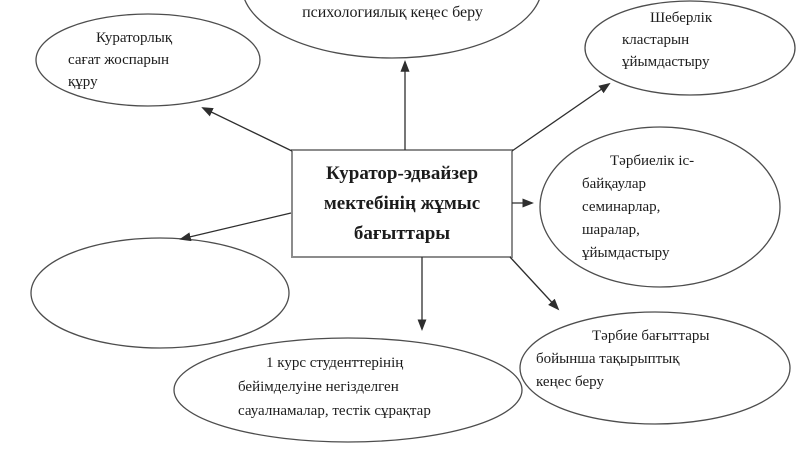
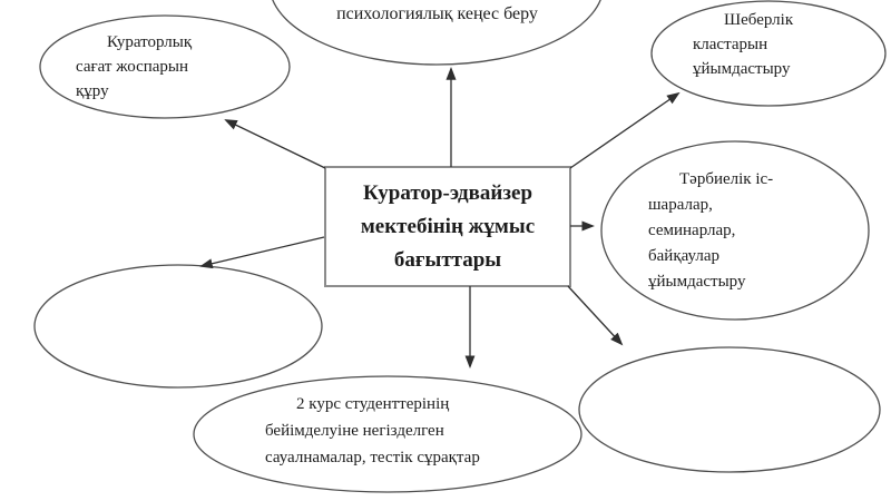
  психологиялық кеңес беру
  Кураторлық
  сағат жоспарын
  құру
  Шеберлік
  кластарын
  ұйымдастыру
  Куратор-эдвайзер
  мектебінің жұмыс
  бағыттары
  Тәрбиелік іс-
- байқаулар
+ шаралар,
  семинарлар,
- шаралар,
+ байқаулар
  ұйымдастыру
- Тәрбие бағыттары
- бойынша тақырыптық
- кеңес беру
- 1 курс студенттерінің
+ 2 курс студенттерінің
  бейімделуіне негізделген
  сауалнамалар, тестік сұрақтар
